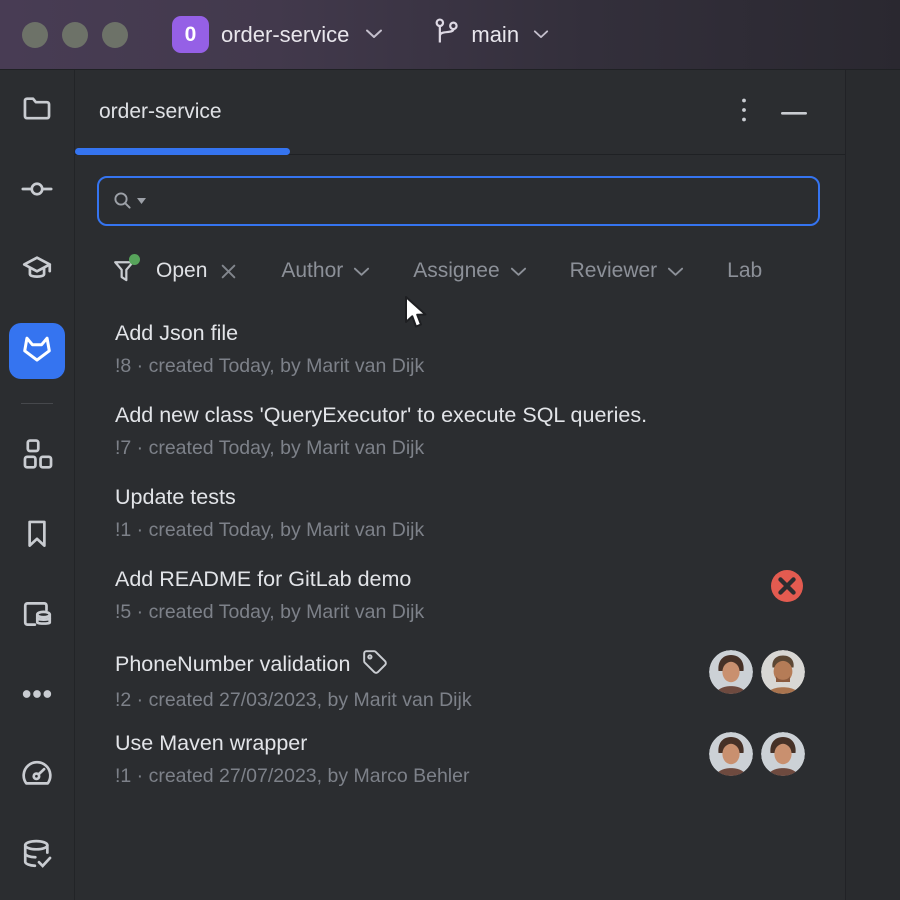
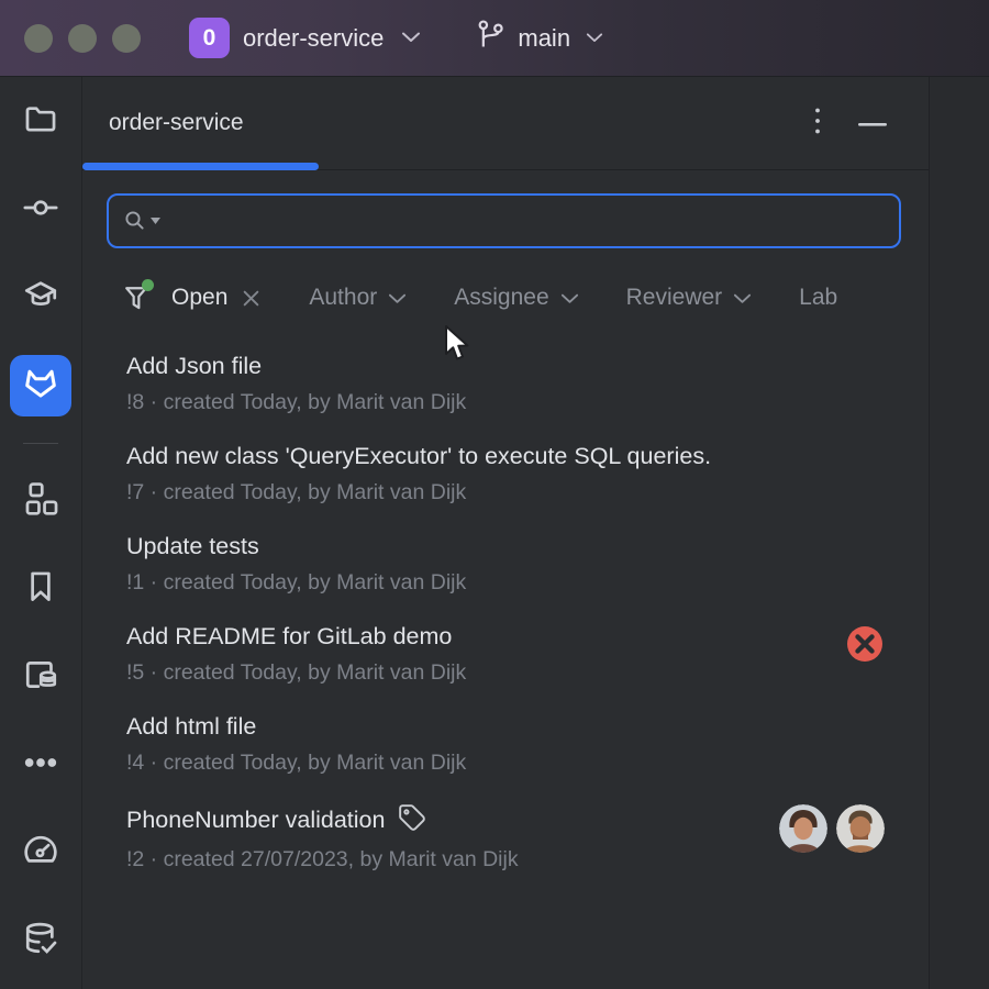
  0
  order-service
  main
  order-service
  Open
  Author
  Assignee
  Reviewer
  Lab
  Add Json file
  !8 · created Today, by Marit van Dijk
  Add new class 'QueryExecutor' to execute SQL queries.
  !7 · created Today, by Marit van Dijk
  Update tests
  !1 · created Today, by Marit van Dijk
  Add README for GitLab demo
  !5 · created Today, by Marit van Dijk
+ Add html file
+ !4 · created Today, by Marit van Dijk
  PhoneNumber validation
- !2 · created 27/03/2023, by Marit van Dijk
+ !2 · created 27/07/2023, by Marit van Dijk
- Use Maven wrapper
- !1 · created 27/07/2023, by Marco Behler
